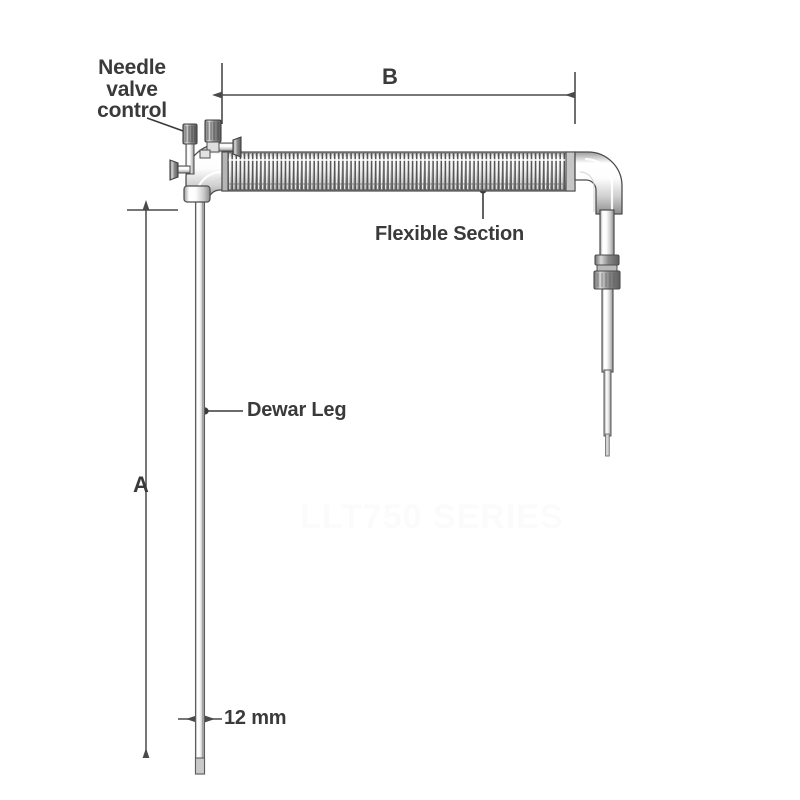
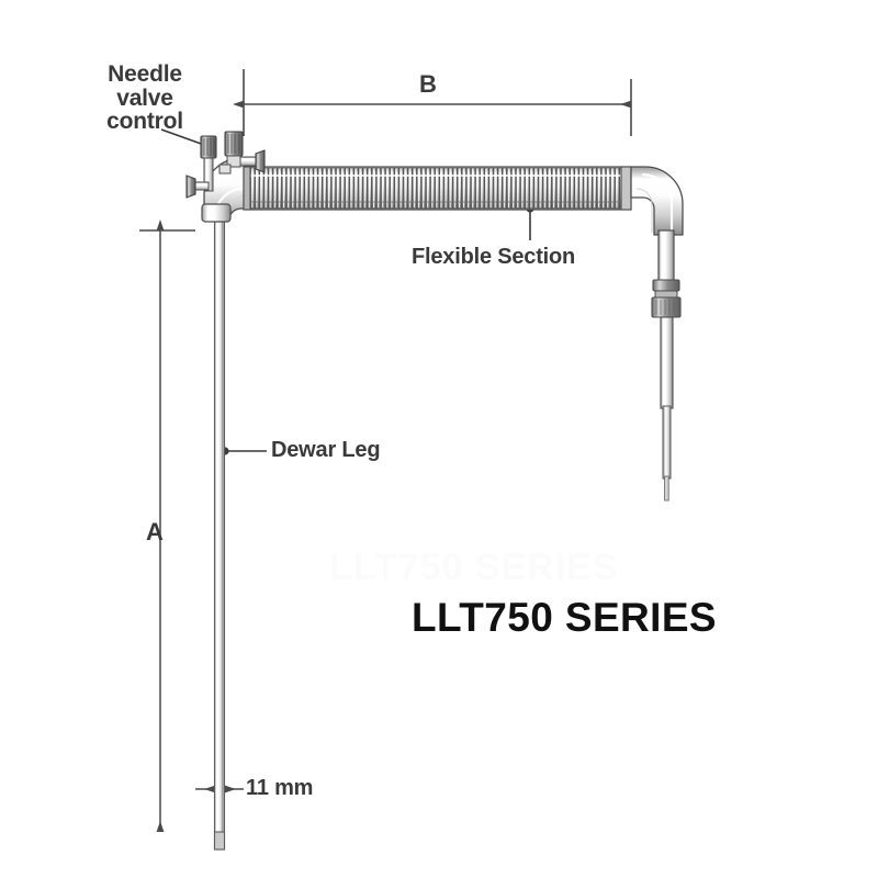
  Needle
  valve
  control
  Flexible Section
  Dewar Leg
  B
  A
- 12 mm
+ 11 mm
+ LLT750 SERIES
